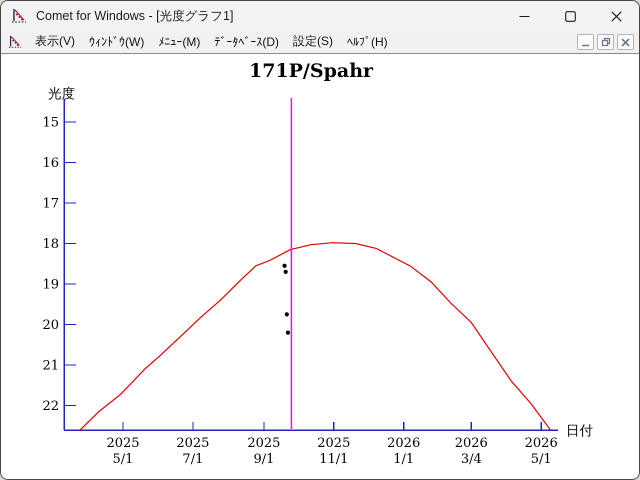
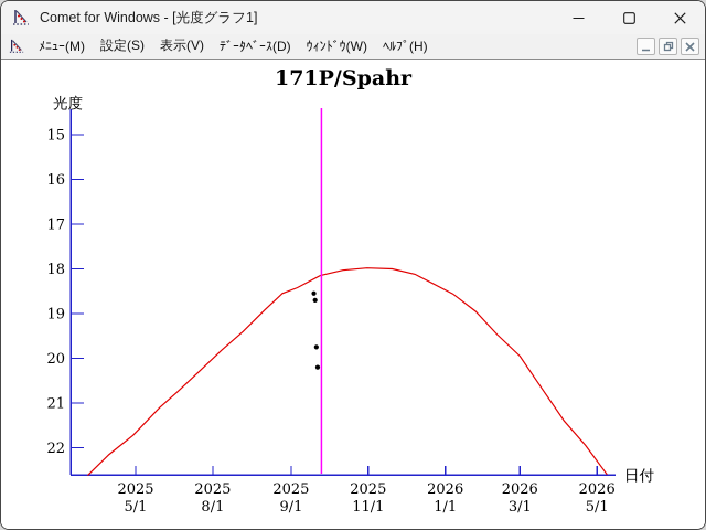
  Comet for Windows - [光度グラフ1]
- 表示(V)
+ ﾒﾆｭｰ(M)
- ｳｨﾝﾄﾞｳ(W)
+ 設定(S)
- ﾒﾆｭｰ(M)
+ 表示(V)
  ﾃﾞｰﾀﾍﾞｰｽ(D)
- 設定(S)
+ ｳｨﾝﾄﾞｳ(W)
  ﾍﾙﾌﾟ(H)
  15
  16
  17
  18
  19
  20
  21
  22
  2025
  5/1
  2025
- 7/1
+ 8/1
  2025
  9/1
  2025
  11/1
  2026
  1/1
  2026
- 3/4
+ 3/1
  2026
  5/1
  光度
  日付
  171P/Spahr
